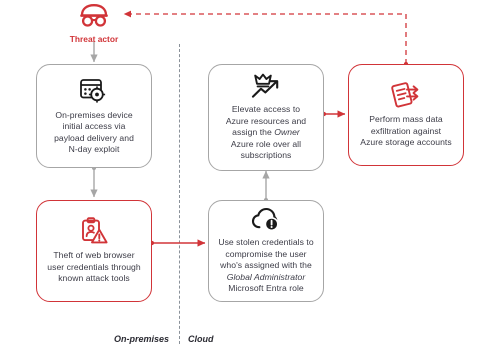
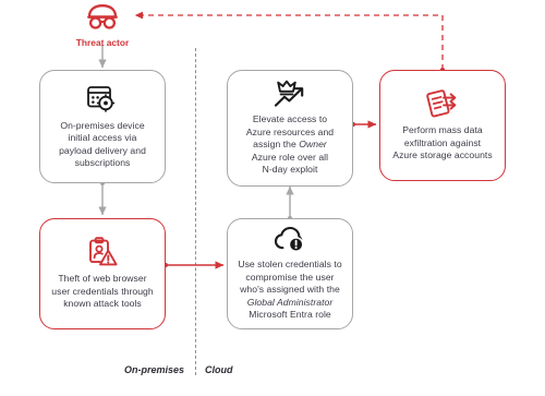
  On-premises
  Cloud
  Threat actor
  On-premises device
  initial access via
  payload delivery and
- N-day exploit
+ subscriptions
  Theft of web browser
  user credentials through
  known attack tools
  Elevate access to
  Azure resources and
  assign the Owner
  Azure role over all
- subscriptions
+ N-day exploit
  Use stolen credentials to
  compromise the user
  who's assigned with the
  Global Administrator
  Microsoft Entra role
  Perform mass data
  exfiltration against
  Azure storage accounts
